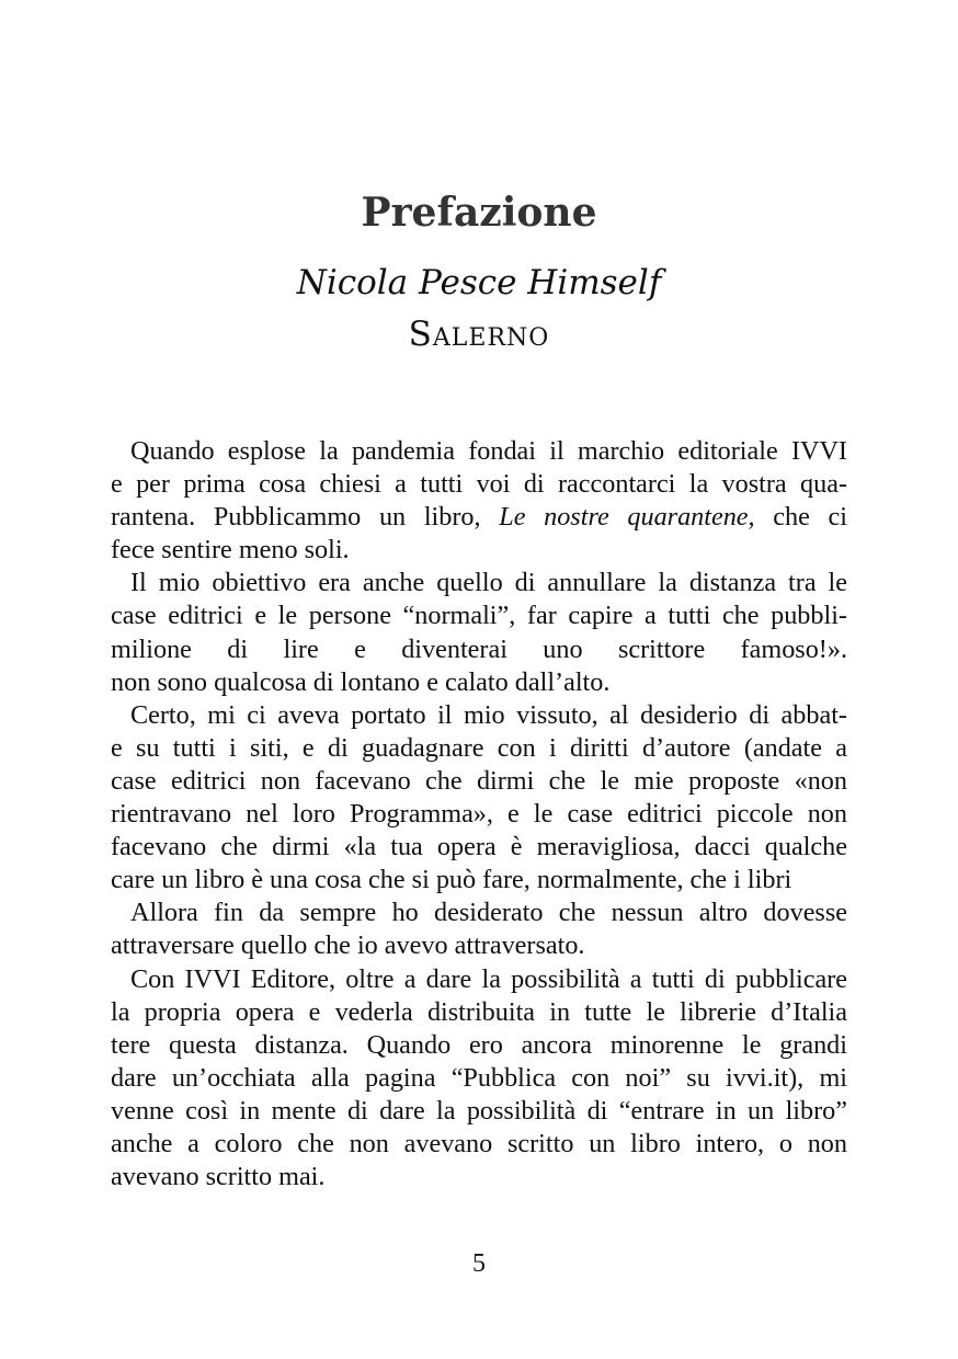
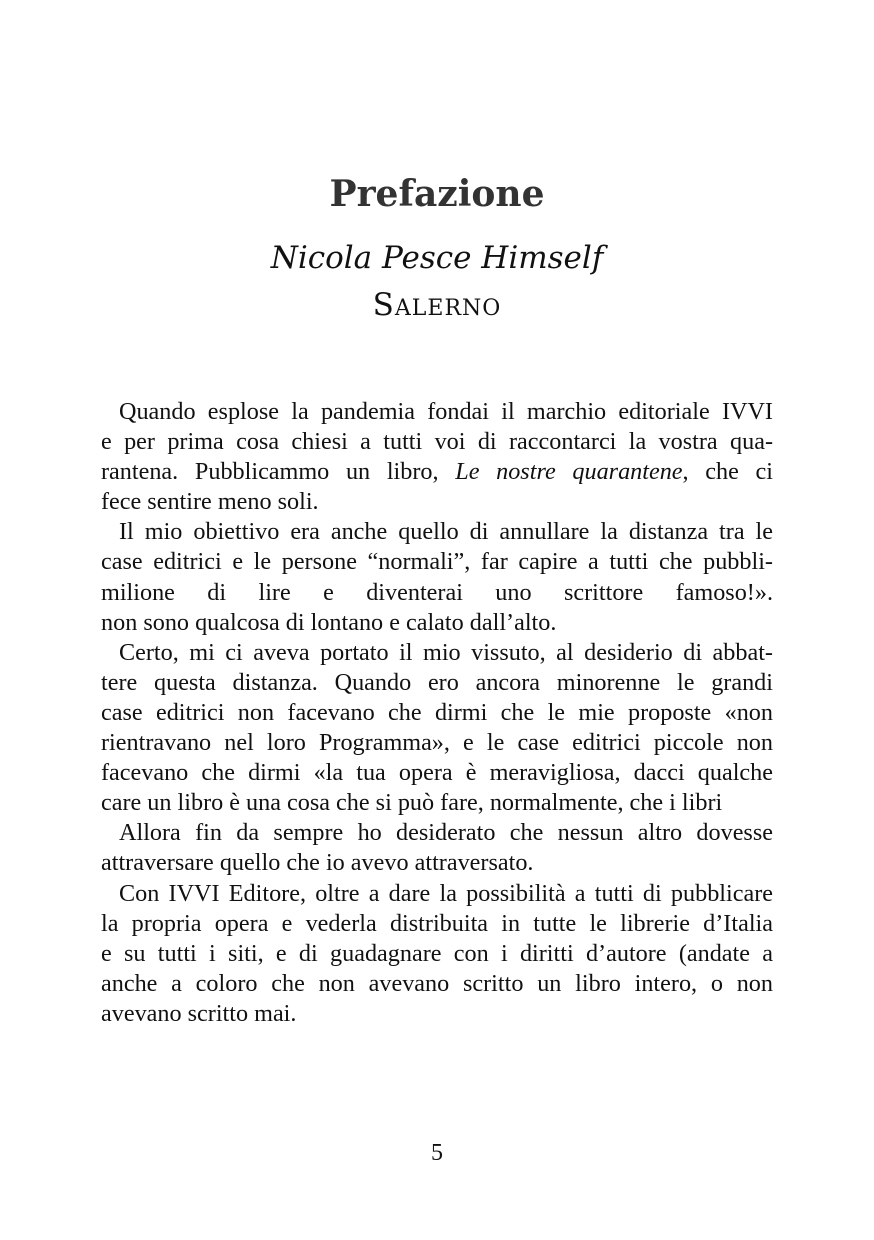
  Prefazione
  Nicola Pesce Himself
  Salerno
  Quando esplose la pandemia fondai il marchio editoriale IVVI
  e per prima cosa chiesi a tutti voi di raccontarci la vostra qua-
  rantena. Pubblicammo un libro, Le nostre quarantene, che ci
  fece sentire meno soli.
  Il mio obiettivo era anche quello di annullare la distanza tra le
  case editrici e le persone “normali”, far capire a tutti che pubbli-
  milione di lire e diventerai uno scrittore famoso!».
  non sono qualcosa di lontano e calato dall’alto.
  Certo, mi ci aveva portato il mio vissuto, al desiderio di abbat-
- e su tutti i siti, e di guadagnare con i diritti d’autore (andate a
+ tere questa distanza. Quando ero ancora minorenne le grandi
  case editrici non facevano che dirmi che le mie proposte «non
  rientravano nel loro Programma», e le case editrici piccole non
  facevano che dirmi «la tua opera è meravigliosa, dacci qualche
  care un libro è una cosa che si può fare, normalmente, che i libri
  Allora fin da sempre ho desiderato che nessun altro dovesse
  attraversare quello che io avevo attraversato.
  Con IVVI Editore, oltre a dare la possibilità a tutti di pubblicare
  la propria opera e vederla distribuita in tutte le librerie d’Italia
- tere questa distanza. Quando ero ancora minorenne le grandi
+ e su tutti i siti, e di guadagnare con i diritti d’autore (andate a
- dare un’occhiata alla pagina “Pubblica con noi” su ivvi.it), mi
- venne così in mente di dare la possibilità di “entrare in un libro”
  anche a coloro che non avevano scritto un libro intero, o non
  avevano scritto mai.
  5
